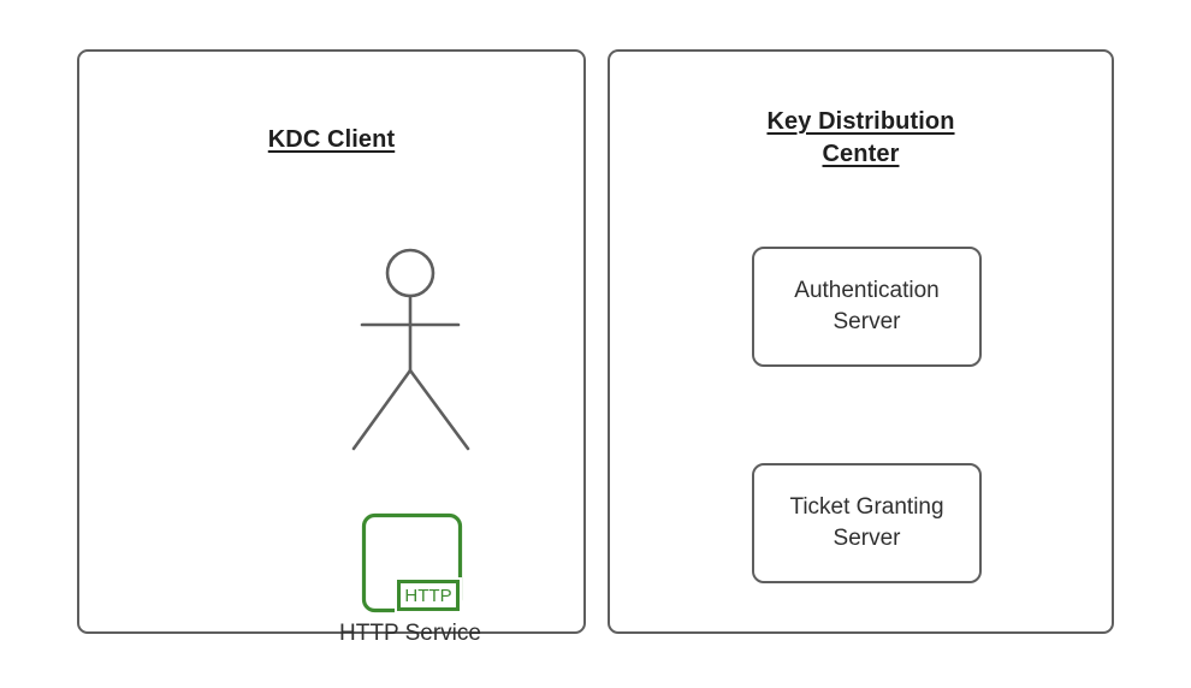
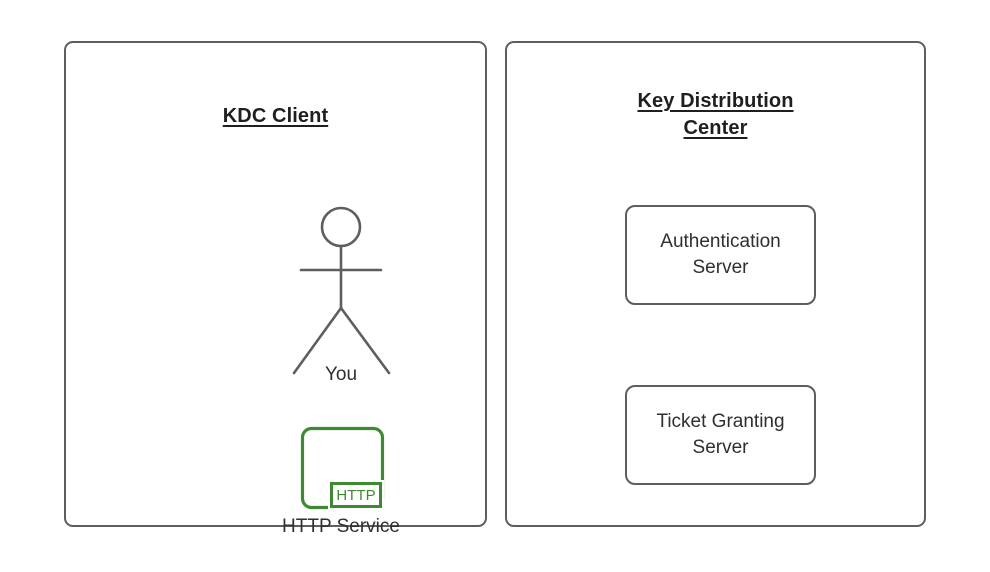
  KDC Client
+ You
  HTTP
  HTTP Service
  Key Distribution
  Center
  Authentication
  Server
  Ticket Granting
  Server
